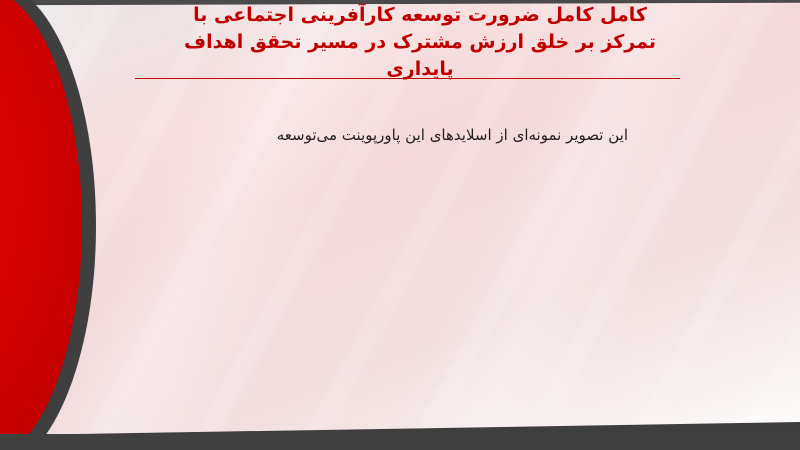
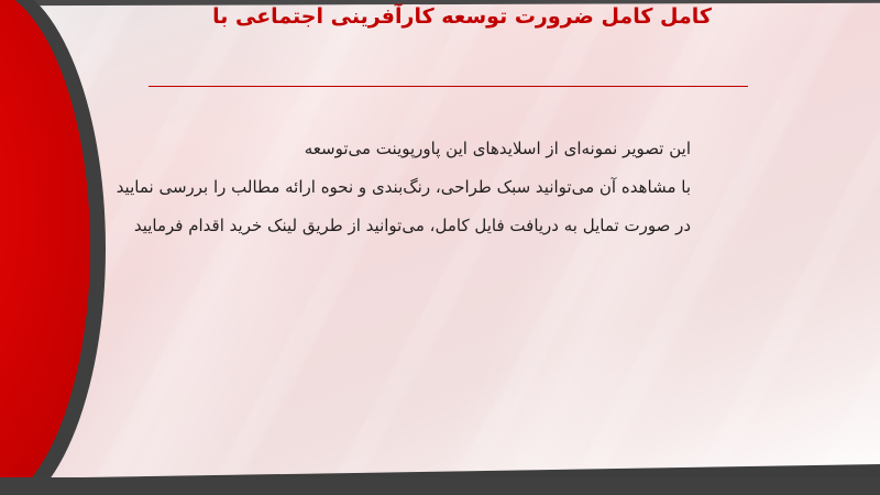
  کامل کامل ضرورت توسعه کارآفرینی اجتماعی با
- تمرکز بر خلق ارزش مشترک در مسیر تحقق اهداف
- پایداری
  این تصویر نمونه‌ای از اسلایدهای این پاورپوینت می‌توسعه
+ با مشاهده آن میتوانید سبک طراحی، رنگ‌بندی و نحوه ارائه مطالب را بررسی نمایید
+ در صورت تمایل به دریافت فایل کامل، می‌توانید از طریق لینک خرید اقدام فرمایید
